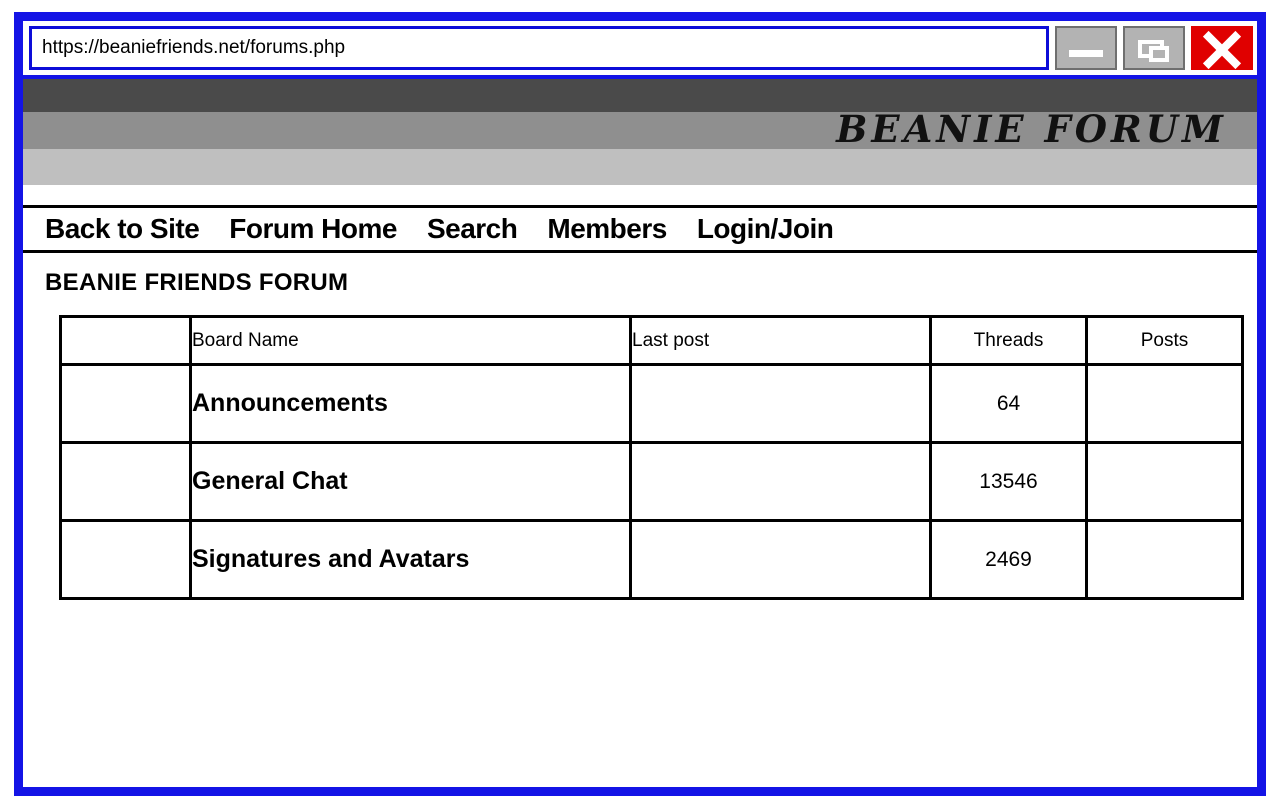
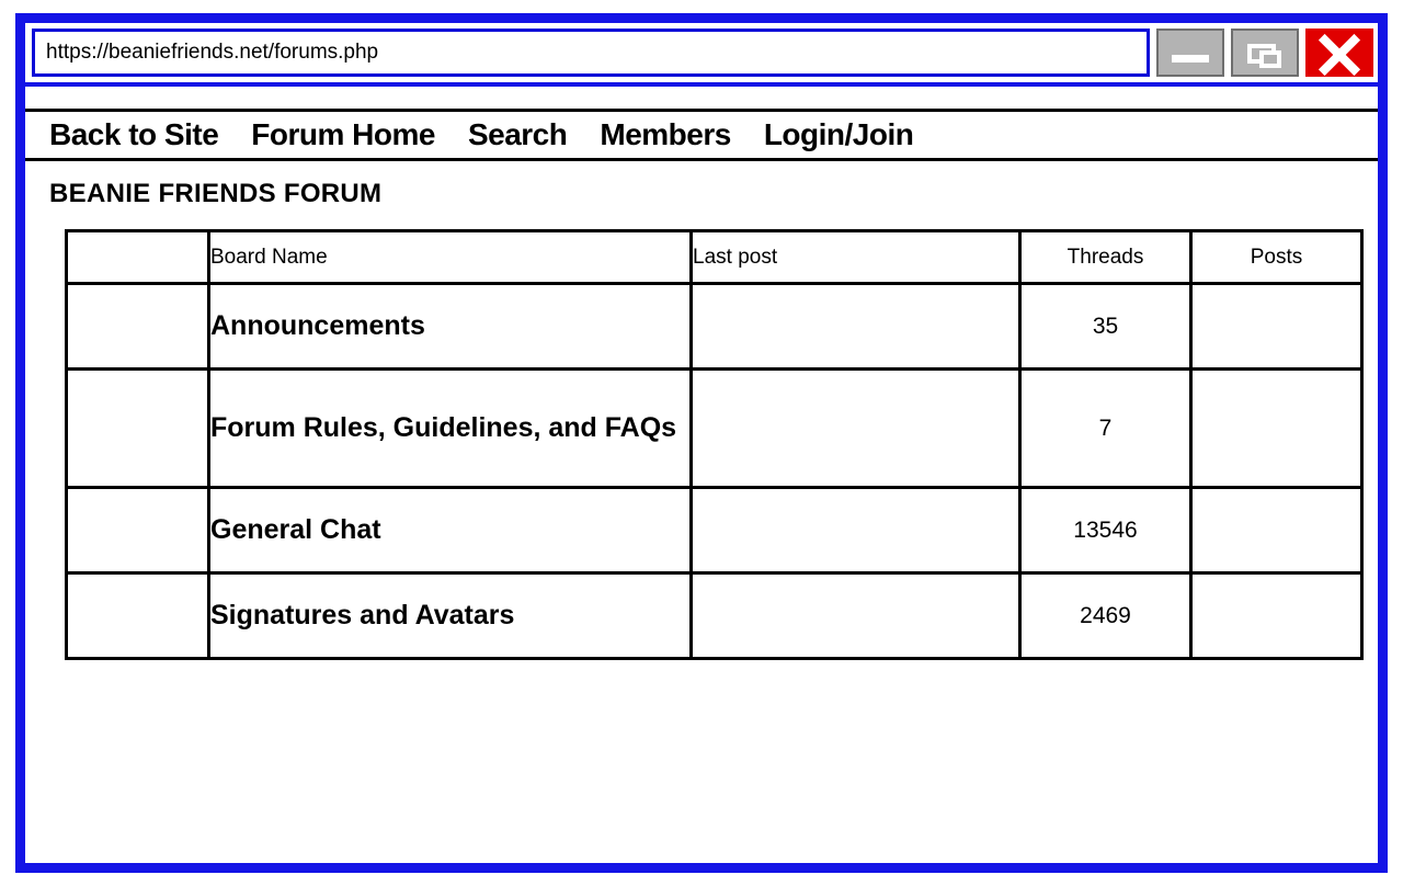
  https://beaniefriends.net/forums.php
- BEANIE FORUM
  Back to Site
  Forum Home
  Search
  Members
  Login/Join
  BEANIE FRIENDS FORUM
  	Board Name	Last post	Threads	Posts
- 	Announcements		64
+ 	Announcements		35
+ 	Forum Rules, Guidelines, and FAQs		7
  	General Chat		13546
  	Signatures and Avatars		2469
